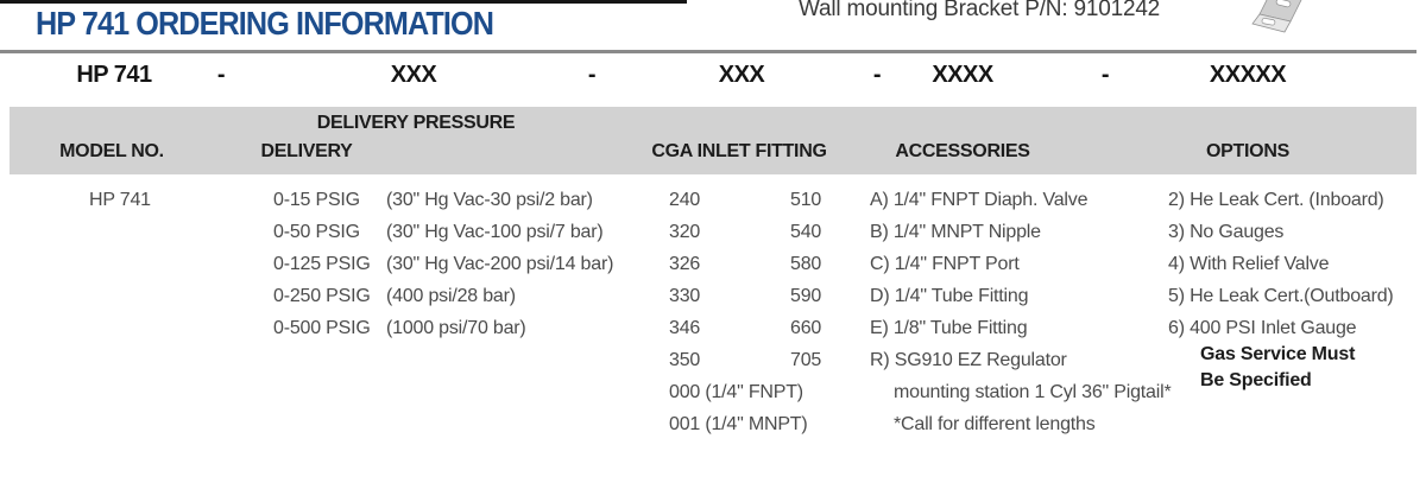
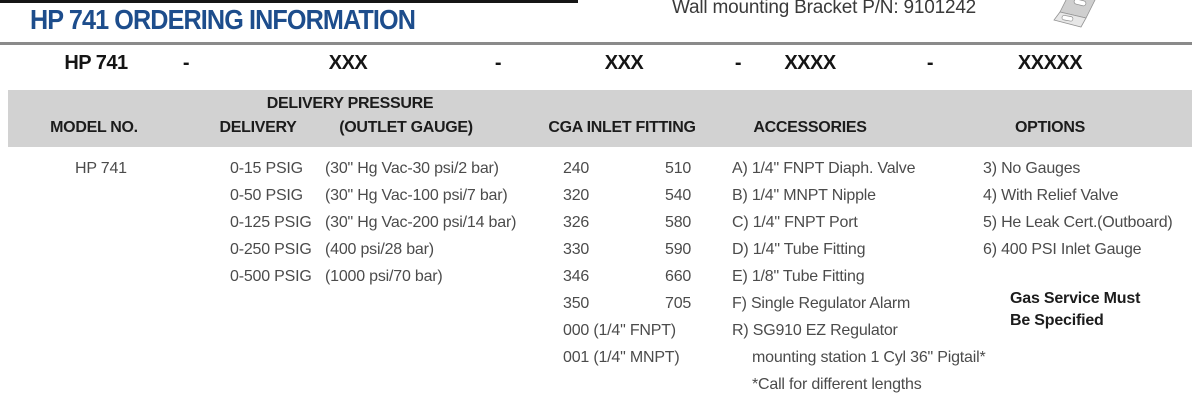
  HP 741 ORDERING INFORMATION
  Wall mounting Bracket P/N: 9101242
  HP 741
  -
  XXX
  -
  XXX
  -
  XXXX
  -
  XXXXX
  DELIVERY PRESSURE
  MODEL NO.
  DELIVERY
+ (OUTLET GAUGE)
  CGA INLET FITTING
  ACCESSORIES
  OPTIONS
  HP 741
  0-15 PSIG
  0-50 PSIG
  0-125 PSIG
  0-250 PSIG
  0-500 PSIG
  (30" Hg Vac-30 psi/2 bar)
  (30" Hg Vac-100 psi/7 bar)
  (30" Hg Vac-200 psi/14 bar)
  (400 psi/28 bar)
  (1000 psi/70 bar)
  240
  320
  326
  330
  346
  350
  000 (1/4" FNPT)
  001 (1/4" MNPT)
  510
  540
  580
  590
  660
  705
  A) 1/4" FNPT Diaph. Valve
  B) 1/4" MNPT Nipple
  C) 1/4" FNPT Port
  D) 1/4" Tube Fitting
  E) 1/8" Tube Fitting
+ F) Single Regulator Alarm
  R) SG910 EZ Regulator
  mounting station 1 Cyl 36" Pigtail*
  *Call for different lengths
- 2) He Leak Cert. (Inboard)
  3) No Gauges
  4) With Relief Valve
  5) He Leak Cert.(Outboard)
  6) 400 PSI Inlet Gauge
  Gas Service Must
  Be Specified
